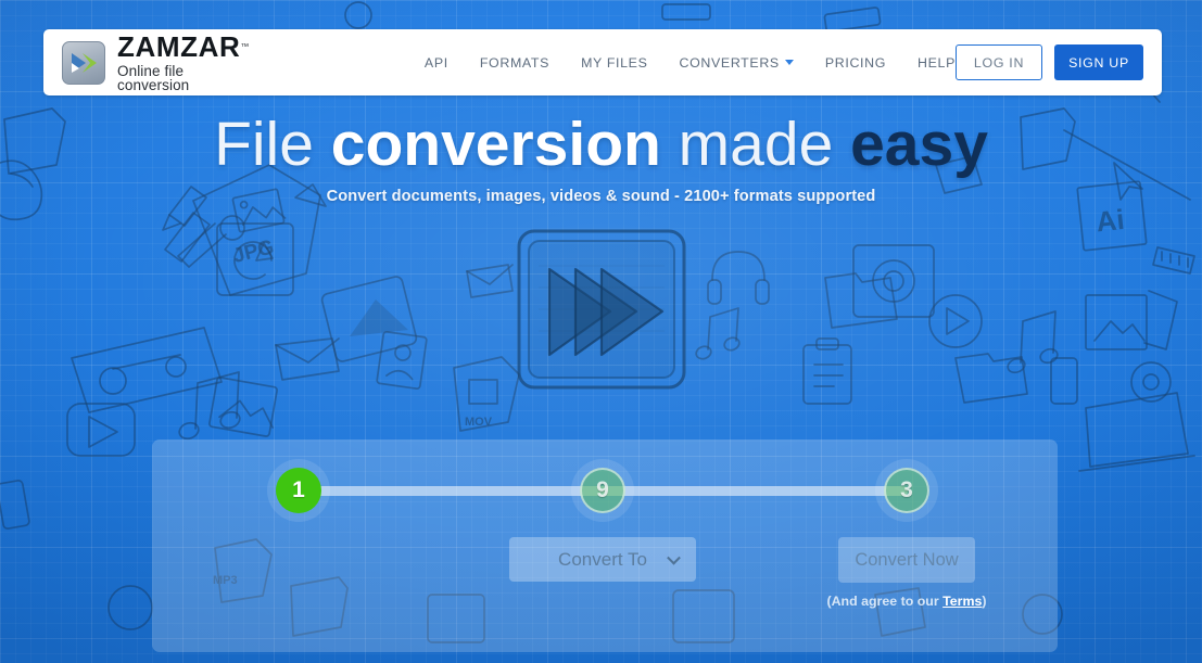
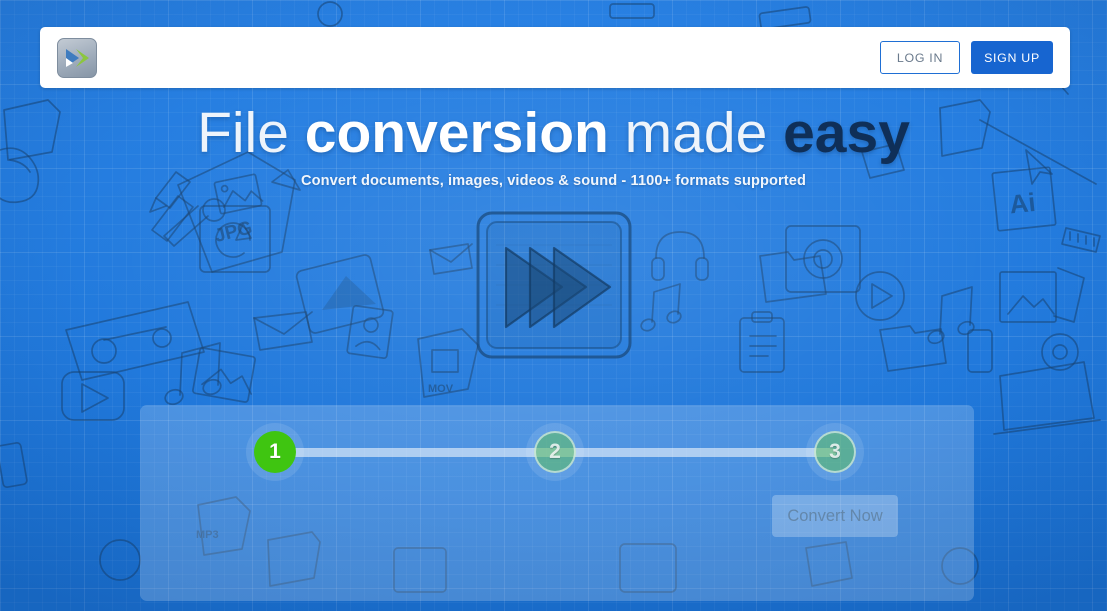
- ZAMZAR™
- Online file conversion
- API
- FORMATS
- MY FILES
- CONVERTERS
- PRICING
- HELP
  LOG IN
  SIGN UP
  File conversion made easy
- Convert documents, images, videos & sound - 2100+ formats supported
+ Convert documents, images, videos & sound - 1100+ formats supported
  1
- 9
+ 2
  3
- Convert To
  Convert Now
- (And agree to our Terms)
